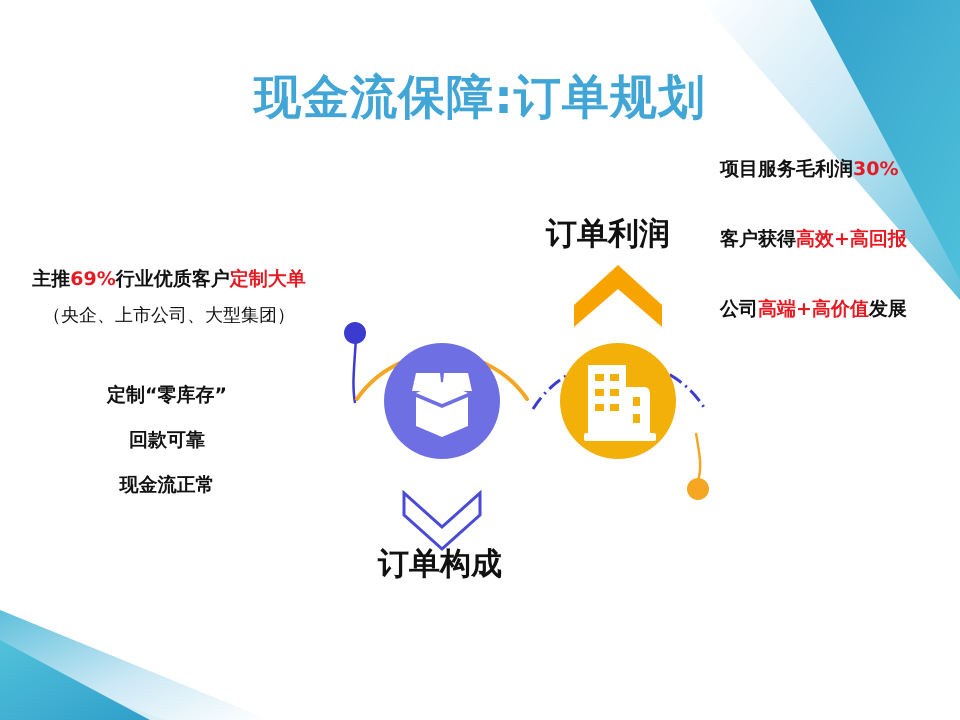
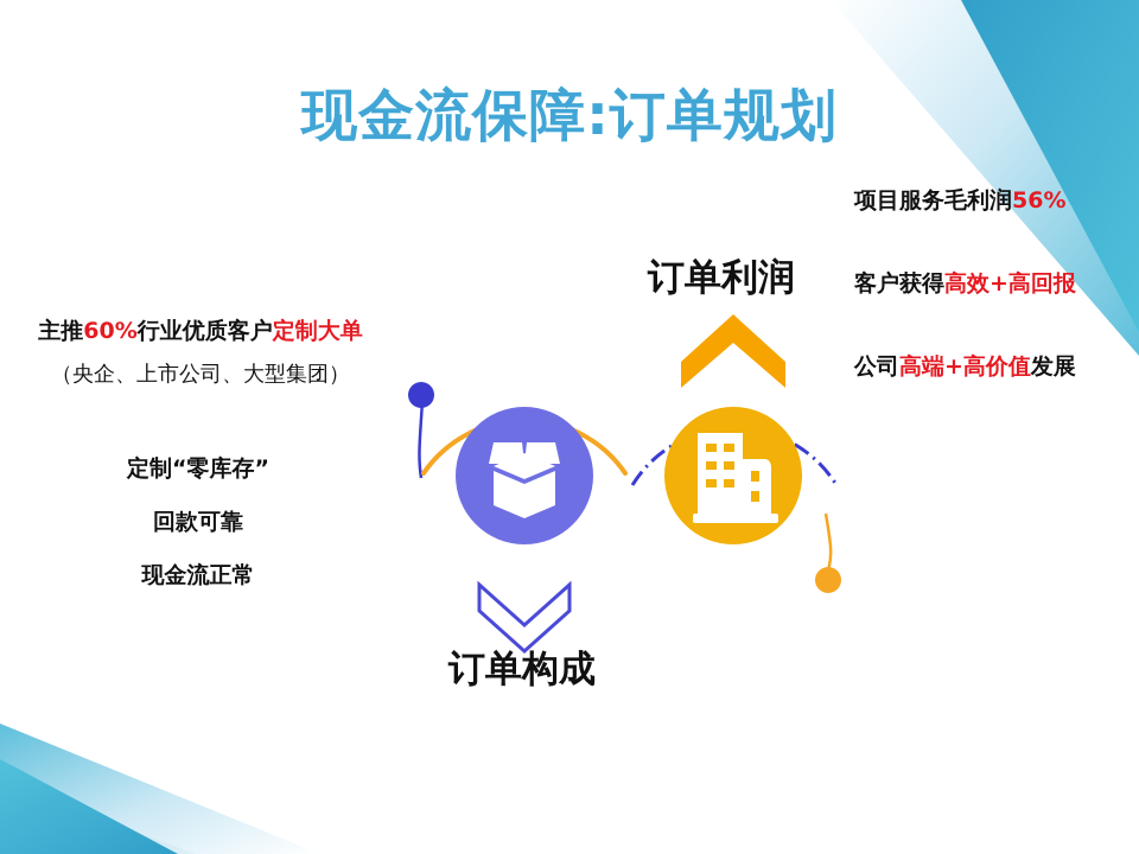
  现金流保障:订单规划
- 项目服务毛利润30%
+ 项目服务毛利润56%
  客户获得高效+高回报
  公司高端+高价值发展
- 主推69%行业优质客户定制大单
+ 主推60%行业优质客户定制大单
  （央企、上市公司、大型集团）
  定制“零库存”
  回款可靠
  现金流正常
  订单利润
  订单构成
